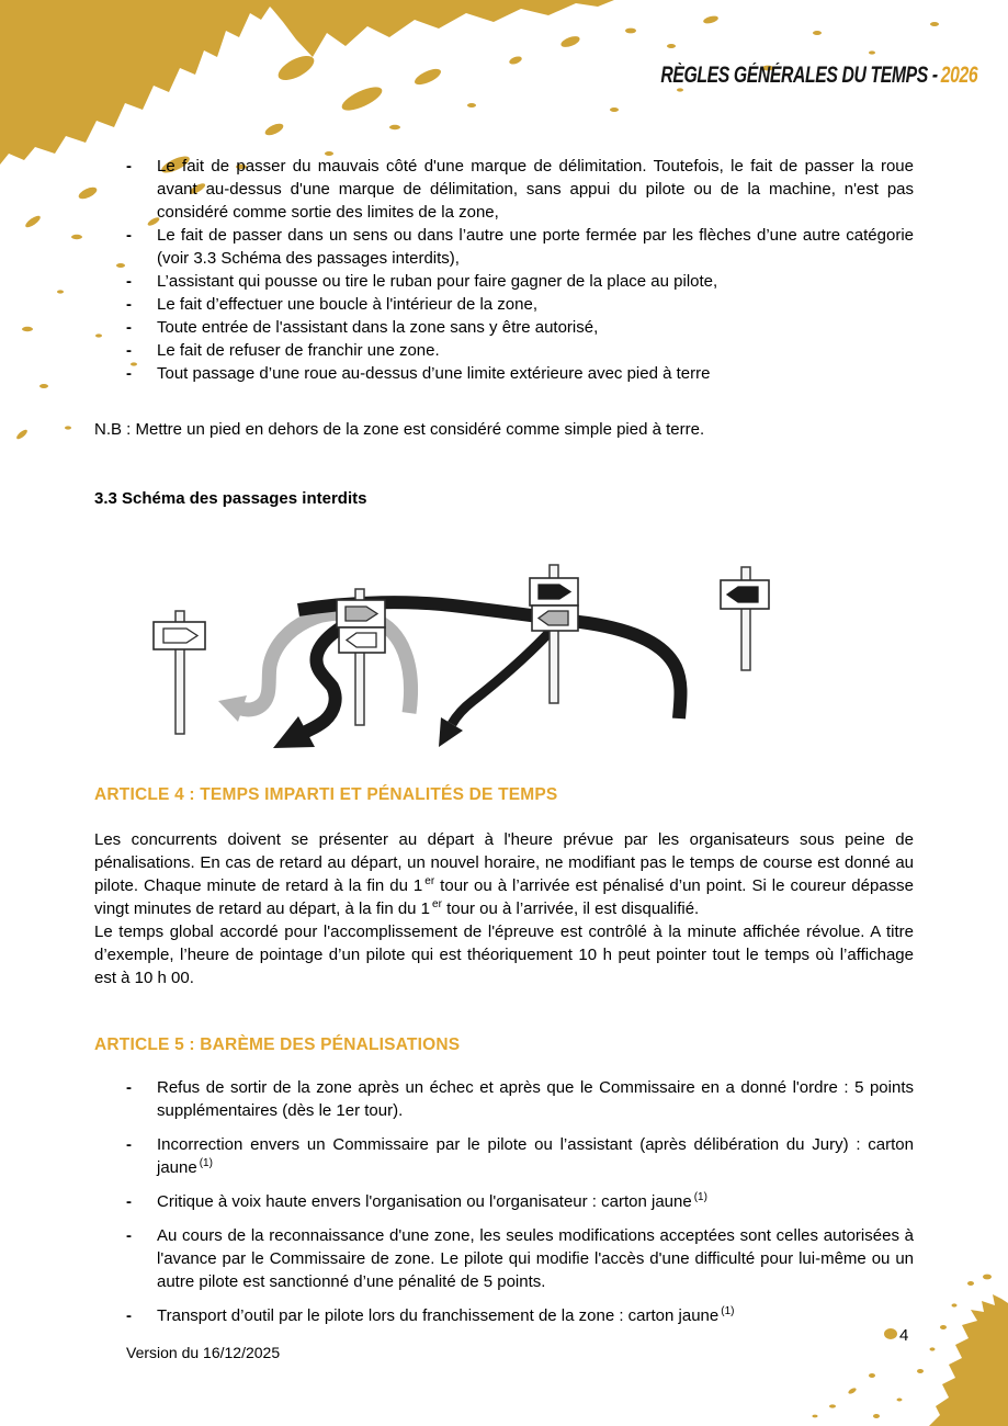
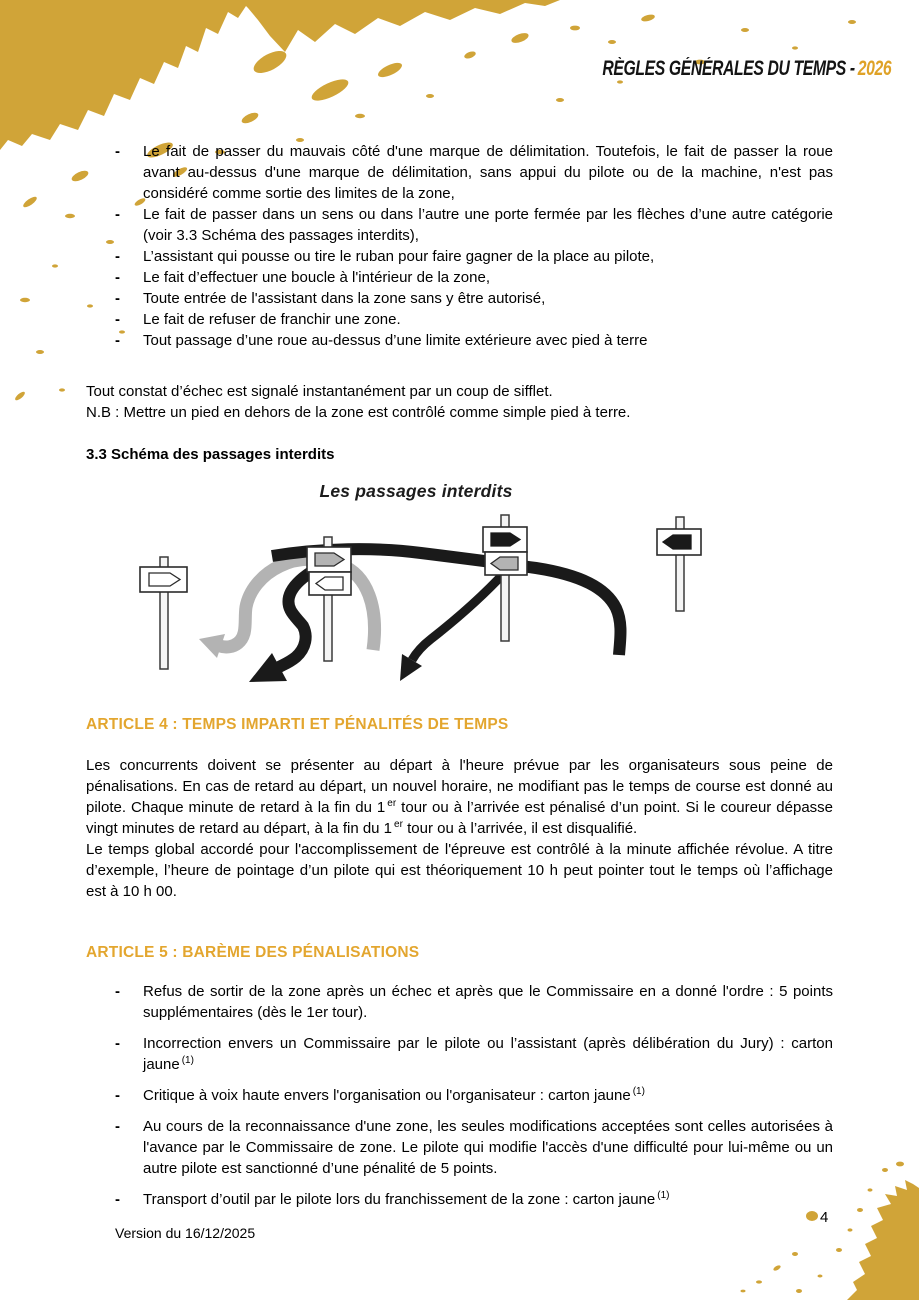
  RÈGLES GÉNÉRALES DU TEMPS - 2026
  -
  Le fait de passer du mauvais côté d'une marque de délimitation. Toutefois, le fait de passer la roue avant au-dessus d'une marque de délimitation, sans appui du pilote ou de la machine, n'est pas considéré comme sortie des limites de la zone,
  -
  Le fait de passer dans un sens ou dans l’autre une porte fermée par les flèches d’une autre catégorie (voir 3.3 Schéma des passages interdits),
  -
  L’assistant qui pousse ou tire le ruban pour faire gagner de la place au pilote,
  -
  Le fait d’effectuer une boucle à l'intérieur de la zone,
  -
  Toute entrée de l'assistant dans la zone sans y être autorisé,
  -
  Le fait de refuser de franchir une zone.
  -
  Tout passage d’une roue au-dessus d’une limite extérieure avec pied à terre
+ Tout constat d’échec est signalé instantanément par un coup de sifflet.
- N.B : Mettre un pied en dehors de la zone est considéré comme simple pied à terre.
+ N.B : Mettre un pied en dehors de la zone est contrôlé comme simple pied à terre.
  3.3 Schéma des passages interdits
+ Les passages interdits
  ARTICLE 4 : TEMPS IMPARTI ET PÉNALITÉS DE TEMPS
  Les concurrents doivent se présenter au départ à l'heure prévue par les organisateurs sous peine de pénalisations. En cas de retard au départ, un nouvel horaire, ne modifiant pas le temps de course est donné au pilote. Chaque minute de retard à la fin du 1 er tour ou à l’arrivée est pénalisé d’un point. Si le coureur dépasse vingt minutes de retard au départ, à la fin du 1 er tour ou à l’arrivée, il est disqualifié.
  Le temps global accordé pour l'accomplissement de l'épreuve est contrôlé à la minute affichée révolue. A titre d’exemple, l’heure de pointage d’un pilote qui est théoriquement 10 h peut pointer tout le temps où l’affichage est à 10 h 00.
  ARTICLE 5 : BARÈME DES PÉNALISATIONS
  -
  Refus de sortir de la zone après un échec et après que le Commissaire en a donné l'ordre : 5 points supplémentaires (dès le 1er tour).
  -
  Incorrection envers un Commissaire par le pilote ou l’assistant (après délibération du Jury) : carton jaune (1)
  -
  Critique à voix haute envers l'organisation ou l'organisateur : carton jaune (1)
  -
  Au cours de la reconnaissance d'une zone, les seules modifications acceptées sont celles autorisées à l'avance par le Commissaire de zone. Le pilote qui modifie l'accès d'une difficulté pour lui-même ou un autre pilote est sanctionné d’une pénalité de 5 points.
  -
  Transport d’outil par le pilote lors du franchissement de la zone : carton jaune (1)
  Version du 16/12/2025
  4
